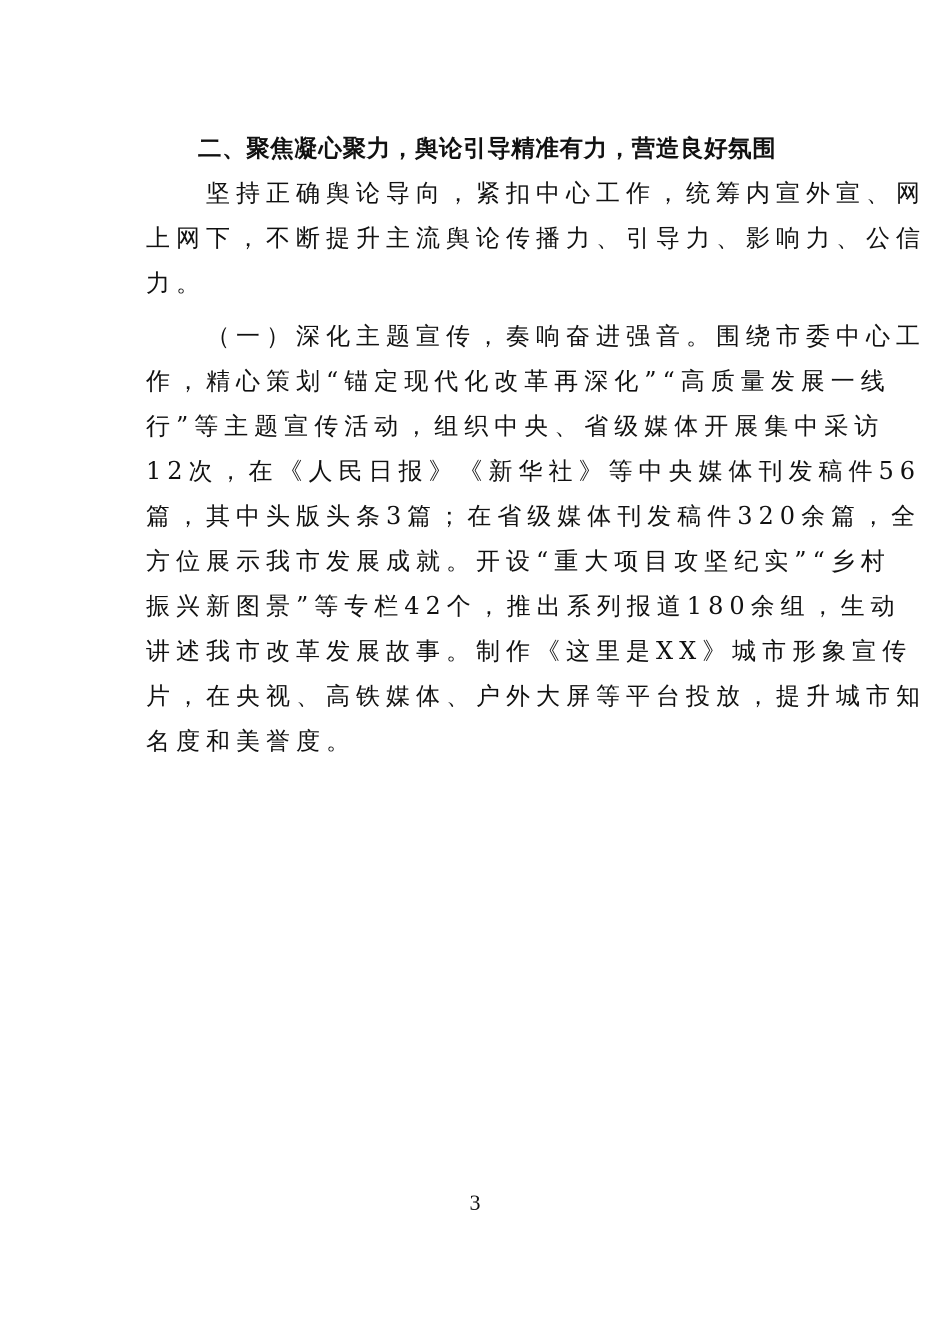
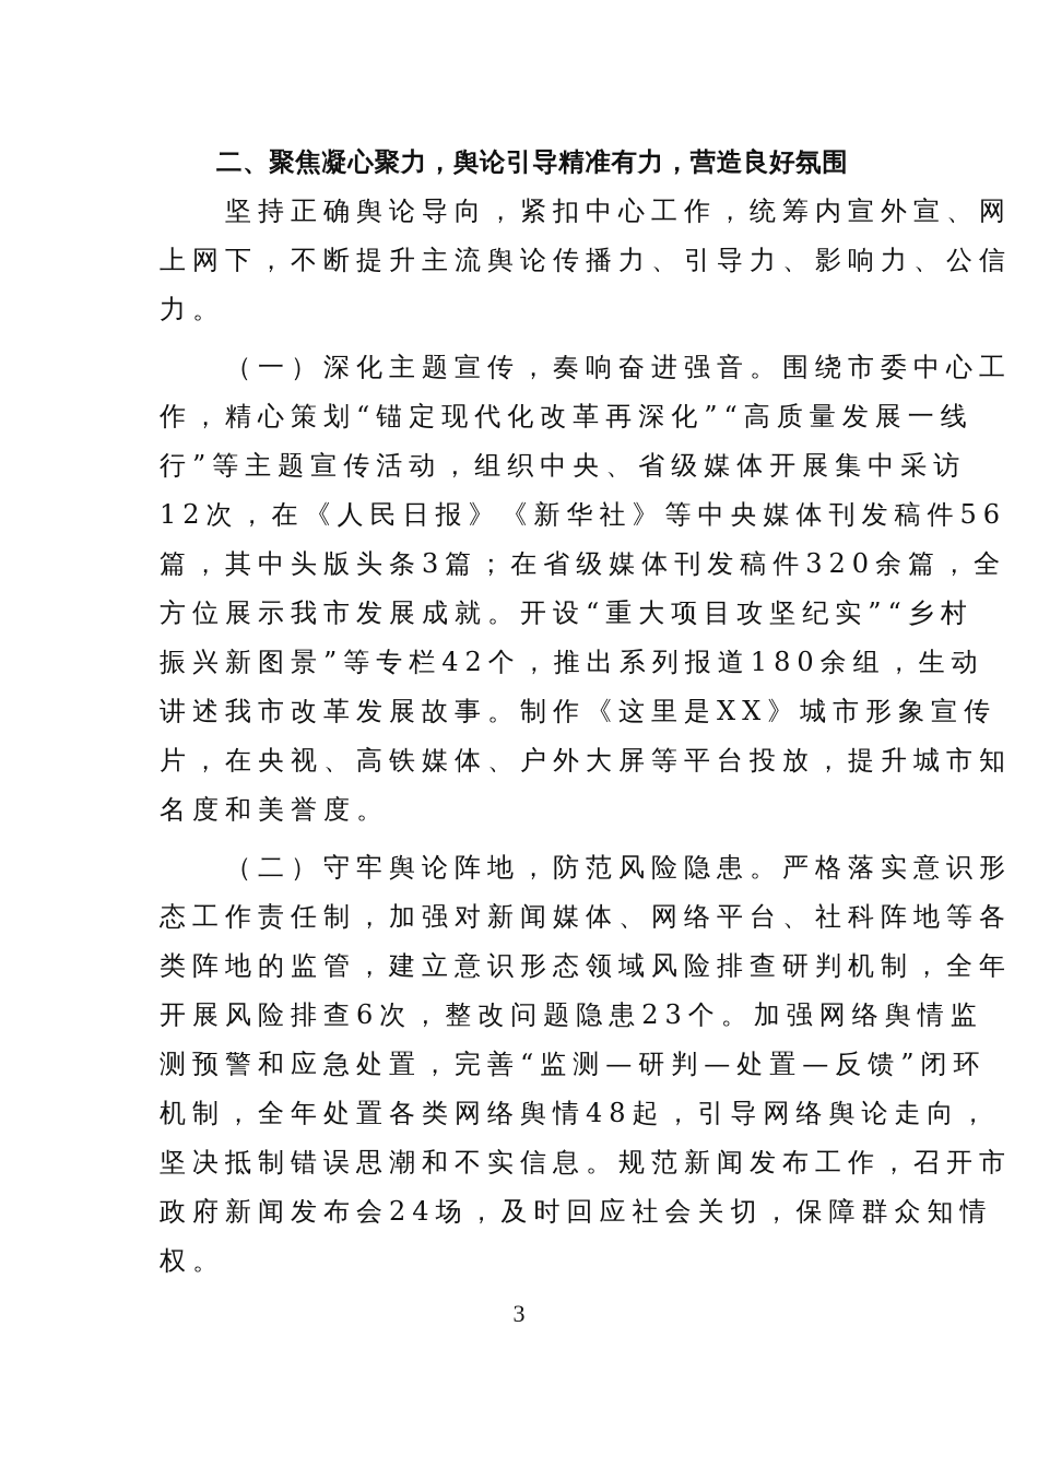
  二、聚焦凝心聚力，舆论引导精准有力，营造良好氛围
  坚持正确舆论导向，紧扣中心工作，统筹内宣外宣、网
  上网下，不断提升主流舆论传播力、引导力、影响力、公信
  力。
  （一）深化主题宣传，奏响奋进强音。围绕市委中心工
  作，精心策划“锚定现代化改革再深化”“高质量发展一线
  行”等主题宣传活动，组织中央、省级媒体开展集中采访
  12次，在《人民日报》《新华社》等中央媒体刊发稿件56
  篇，其中头版头条3篇；在省级媒体刊发稿件320余篇，全
  方位展示我市发展成就。开设“重大项目攻坚纪实”“乡村
  振兴新图景”等专栏42个，推出系列报道180余组，生动
  讲述我市改革发展故事。制作《这里是XX》城市形象宣传
  片，在央视、高铁媒体、户外大屏等平台投放，提升城市知
  名度和美誉度。
+ （二）守牢舆论阵地，防范风险隐患。严格落实意识形
+ 态工作责任制，加强对新闻媒体、网络平台、社科阵地等各
+ 类阵地的监管，建立意识形态领域风险排查研判机制，全年
+ 开展风险排查6次，整改问题隐患23个。加强网络舆情监
+ 测预警和应急处置，完善“监测—研判—处置—反馈”闭环
+ 机制，全年处置各类网络舆情48起，引导网络舆论走向，
+ 坚决抵制错误思潮和不实信息。规范新闻发布工作，召开市
+ 政府新闻发布会24场，及时回应社会关切，保障群众知情
+ 权。
  3
